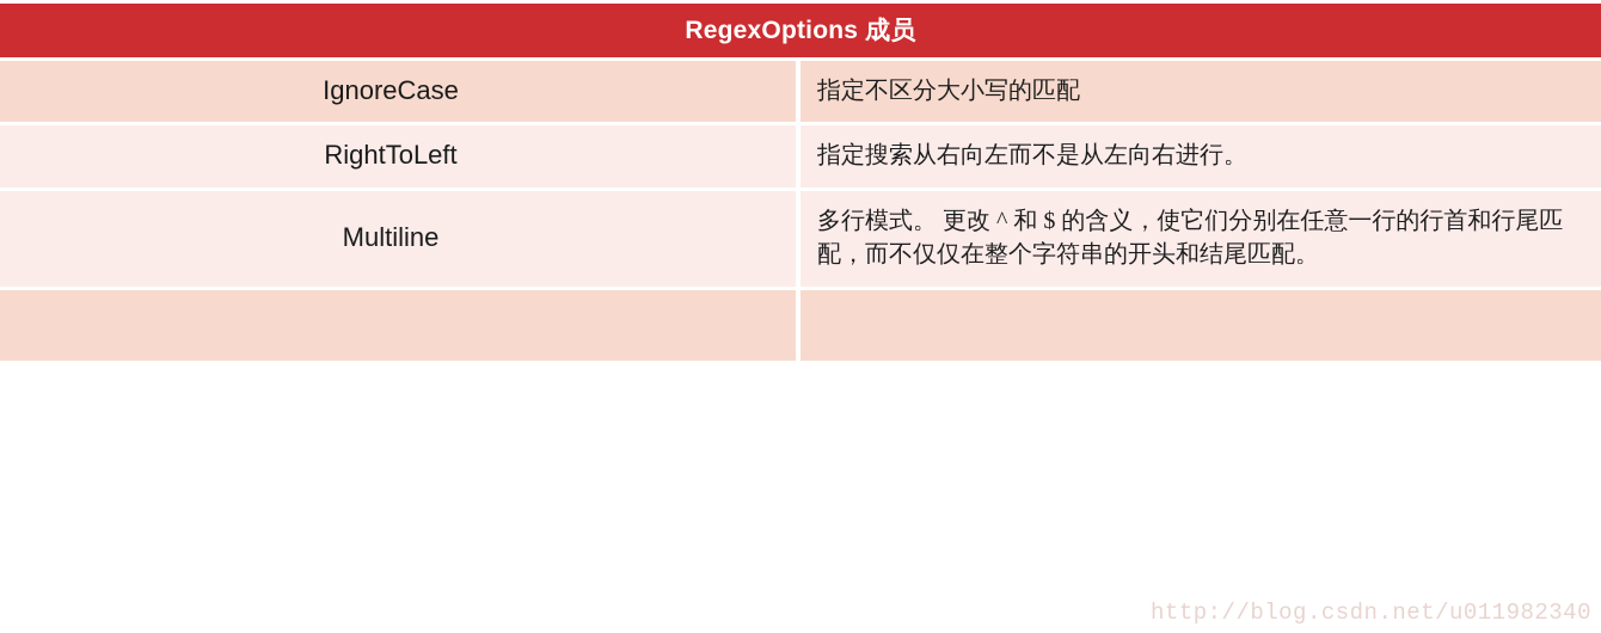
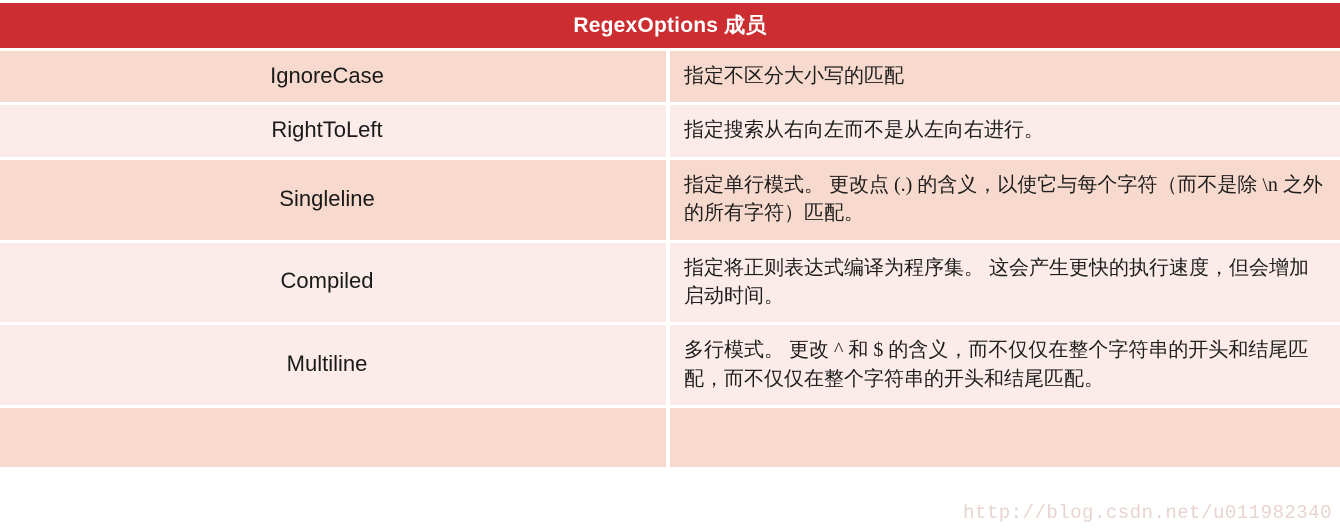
  RegexOptions 成员
  IgnoreCase	指定不区分大小写的匹配
  RightToLeft	指定搜索从右向左而不是从左向右进行。
+ Singleline	指定单行模式。 更改点 (.) 的含义，以使它与每个字符（而不是除 \n 之外的所有字符）匹配。
+ Compiled	指定将正则表达式编译为程序集。 这会产生更快的执行速度，但会增加启动时间。
- Multiline	多行模式。 更改 ^ 和 $ 的含义，使它们分别在任意一行的行首和行尾匹配，而不仅仅在整个字符串的开头和结尾匹配。
+ Multiline	多行模式。 更改 ^ 和 $ 的含义，而不仅仅在整个字符串的开头和结尾匹配，而不仅仅在整个字符串的开头和结尾匹配。
  http://blog.csdn.net/u011982340
